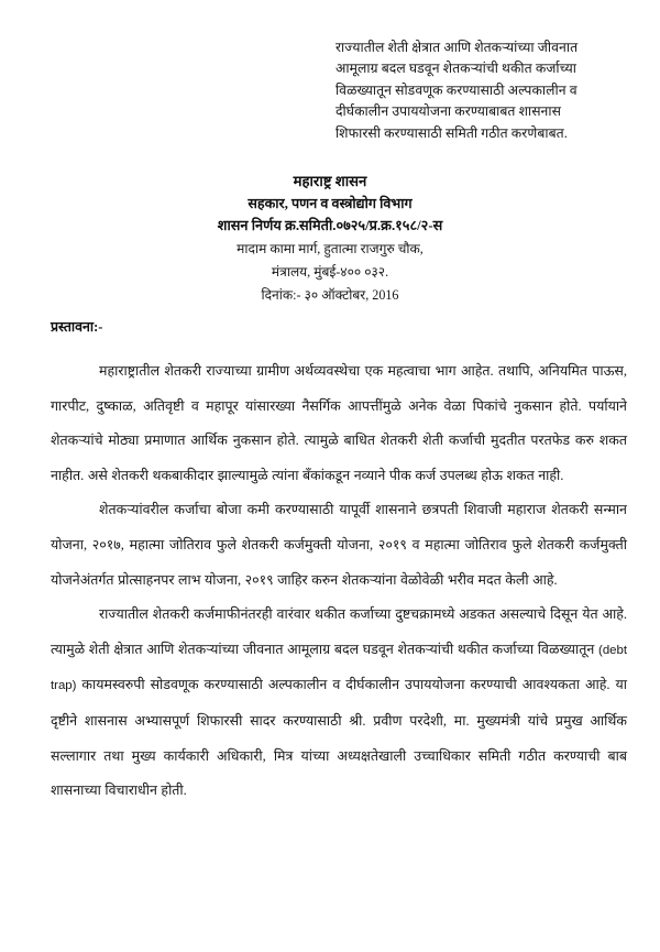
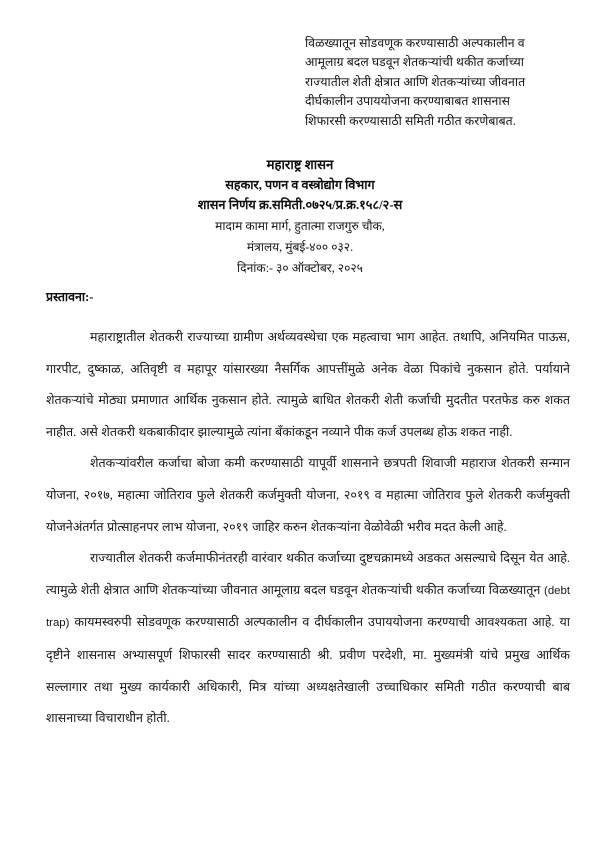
- राज्यातील शेती क्षेत्रात आणि शेतकऱ्यांच्या जीवनात
+ विळख्यातून सोडवणूक करण्यासाठी अल्पकालीन व
  आमूलाग्र बदल घडवून शेतकऱ्यांची थकीत कर्जाच्या
- विळख्यातून सोडवणूक करण्यासाठी अल्पकालीन व
+ राज्यातील शेती क्षेत्रात आणि शेतकऱ्यांच्या जीवनात
  दीर्घकालीन उपाययोजना करण्याबाबत शासनास
  शिफारसी करण्यासाठी समिती गठीत करणेबाबत.
  महाराष्ट्र शासन
  सहकार, पणन व वस्त्रोद्योग विभाग
  शासन निर्णय क्र.समिती.०७२५/प्र.क्र.१५८/२-स
  मादाम कामा मार्ग, हुतात्मा राजगुरु चौक,
  मंत्रालय, मुंबई-४०० ०३२.
- दिनांक:- ३० ऑक्टोबर, 2016
+ दिनांक:- ३० ऑक्टोबर, २०२५
  प्रस्तावना:-
  महाराष्ट्रातील शेतकरी राज्याच्या ग्रामीण अर्थव्यवस्थेचा एक महत्वाचा भाग आहेत. तथापि, अनियमित पाऊस, गारपीट, दुष्काळ, अतिवृष्टी व महापूर यांसारख्या नैसर्गिक आपत्तींमुळे अनेक वेळा पिकांचे नुकसान होते. पर्यायाने शेतकऱ्यांचे मोठ्या प्रमाणात आर्थिक नुकसान होते. त्यामुळे बाधित शेतकरी शेती कर्जाची मुदतीत परतफेड करु शकत नाहीत. असे शेतकरी थकबाकीदार झाल्यामुळे त्यांना बँकांकडून नव्याने पीक कर्ज उपलब्ध होऊ शकत नाही.
  शेतकऱ्यांवरील कर्जाचा बोजा कमी करण्यासाठी यापूर्वी शासनाने छत्रपती शिवाजी महाराज शेतकरी सन्मान योजना, २०१७, महात्मा जोतिराव फुले शेतकरी कर्जमुक्ती योजना, २०१९ व महात्मा जोतिराव फुले शेतकरी कर्जमुक्ती योजनेअंतर्गत प्रोत्साहनपर लाभ योजना, २०१९ जाहिर करुन शेतकऱ्यांना वेळोवेळी भरीव मदत केली आहे.
  राज्यातील शेतकरी कर्जमाफीनंतरही वारंवार थकीत कर्जाच्या दुष्टचक्रामध्ये अडकत असल्याचे दिसून येत आहे. त्यामुळे शेती क्षेत्रात आणि शेतकऱ्यांच्या जीवनात आमूलाग्र बदल घडवून शेतकऱ्यांची थकीत कर्जाच्या विळख्यातून (debt trap) कायमस्वरुपी सोडवणूक करण्यासाठी अल्पकालीन व दीर्घकालीन उपाययोजना करण्याची आवश्यकता आहे. या दृष्टीने शासनास अभ्यासपूर्ण शिफारसी सादर करण्यासाठी श्री. प्रवीण परदेशी, मा. मुख्यमंत्री यांचे प्रमुख आर्थिक सल्लागार तथा मुख्य कार्यकारी अधिकारी, मित्र यांच्या अध्यक्षतेखाली उच्चाधिकार समिती गठीत करण्याची बाब शासनाच्या विचाराधीन होती.
